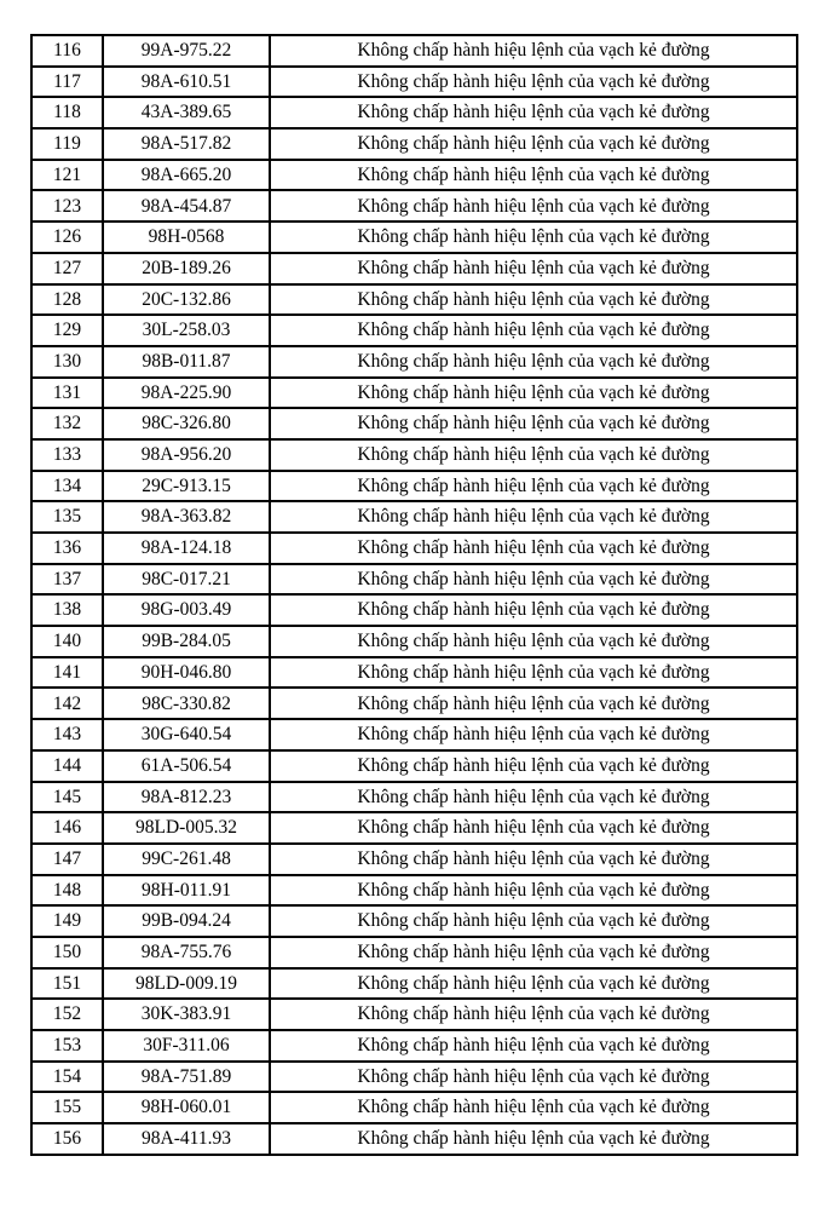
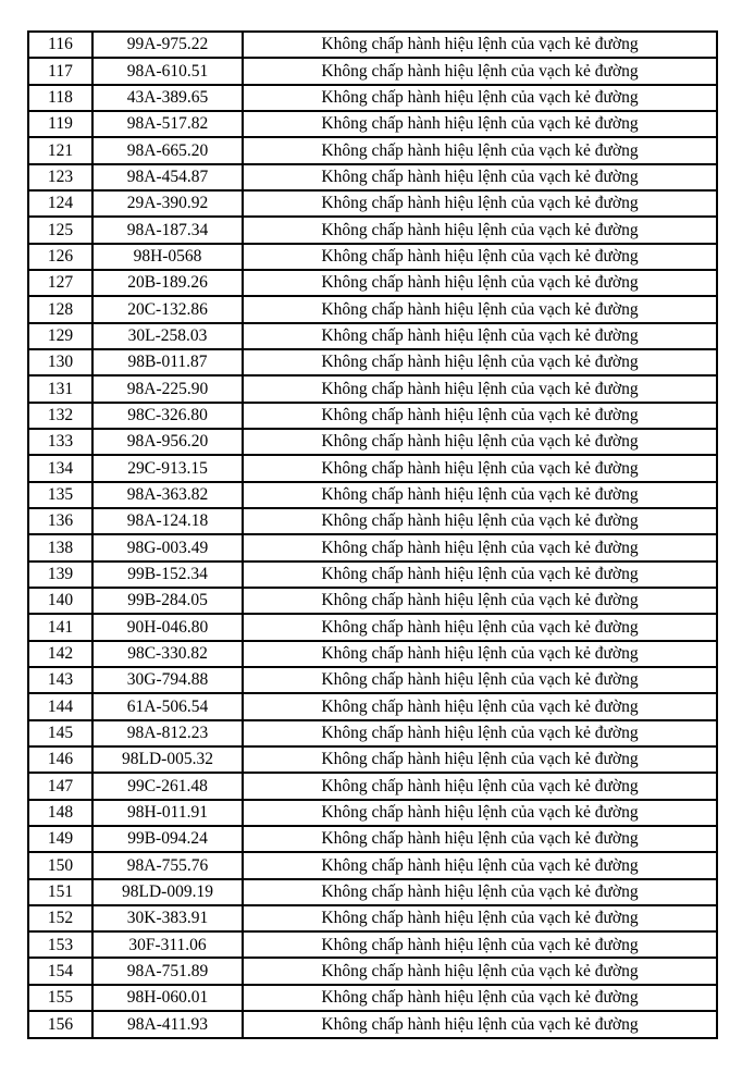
  116	99A-975.22	Không chấp hành hiệu lệnh của vạch kẻ đường
  117	98A-610.51	Không chấp hành hiệu lệnh của vạch kẻ đường
  118	43A-389.65	Không chấp hành hiệu lệnh của vạch kẻ đường
  119	98A-517.82	Không chấp hành hiệu lệnh của vạch kẻ đường
  121	98A-665.20	Không chấp hành hiệu lệnh của vạch kẻ đường
  123	98A-454.87	Không chấp hành hiệu lệnh của vạch kẻ đường
+ 124	29A-390.92	Không chấp hành hiệu lệnh của vạch kẻ đường
+ 125	98A-187.34	Không chấp hành hiệu lệnh của vạch kẻ đường
  126	98H-0568	Không chấp hành hiệu lệnh của vạch kẻ đường
  127	20B-189.26	Không chấp hành hiệu lệnh của vạch kẻ đường
  128	20C-132.86	Không chấp hành hiệu lệnh của vạch kẻ đường
  129	30L-258.03	Không chấp hành hiệu lệnh của vạch kẻ đường
  130	98B-011.87	Không chấp hành hiệu lệnh của vạch kẻ đường
  131	98A-225.90	Không chấp hành hiệu lệnh của vạch kẻ đường
  132	98C-326.80	Không chấp hành hiệu lệnh của vạch kẻ đường
  133	98A-956.20	Không chấp hành hiệu lệnh của vạch kẻ đường
  134	29C-913.15	Không chấp hành hiệu lệnh của vạch kẻ đường
  135	98A-363.82	Không chấp hành hiệu lệnh của vạch kẻ đường
  136	98A-124.18	Không chấp hành hiệu lệnh của vạch kẻ đường
- 137	98C-017.21	Không chấp hành hiệu lệnh của vạch kẻ đường
  138	98G-003.49	Không chấp hành hiệu lệnh của vạch kẻ đường
+ 139	99B-152.34	Không chấp hành hiệu lệnh của vạch kẻ đường
  140	99B-284.05	Không chấp hành hiệu lệnh của vạch kẻ đường
  141	90H-046.80	Không chấp hành hiệu lệnh của vạch kẻ đường
  142	98C-330.82	Không chấp hành hiệu lệnh của vạch kẻ đường
- 143	30G-640.54	Không chấp hành hiệu lệnh của vạch kẻ đường
+ 143	30G-794.88	Không chấp hành hiệu lệnh của vạch kẻ đường
  144	61A-506.54	Không chấp hành hiệu lệnh của vạch kẻ đường
  145	98A-812.23	Không chấp hành hiệu lệnh của vạch kẻ đường
  146	98LD-005.32	Không chấp hành hiệu lệnh của vạch kẻ đường
  147	99C-261.48	Không chấp hành hiệu lệnh của vạch kẻ đường
  148	98H-011.91	Không chấp hành hiệu lệnh của vạch kẻ đường
  149	99B-094.24	Không chấp hành hiệu lệnh của vạch kẻ đường
  150	98A-755.76	Không chấp hành hiệu lệnh của vạch kẻ đường
  151	98LD-009.19	Không chấp hành hiệu lệnh của vạch kẻ đường
  152	30K-383.91	Không chấp hành hiệu lệnh của vạch kẻ đường
  153	30F-311.06	Không chấp hành hiệu lệnh của vạch kẻ đường
  154	98A-751.89	Không chấp hành hiệu lệnh của vạch kẻ đường
  155	98H-060.01	Không chấp hành hiệu lệnh của vạch kẻ đường
  156	98A-411.93	Không chấp hành hiệu lệnh của vạch kẻ đường
